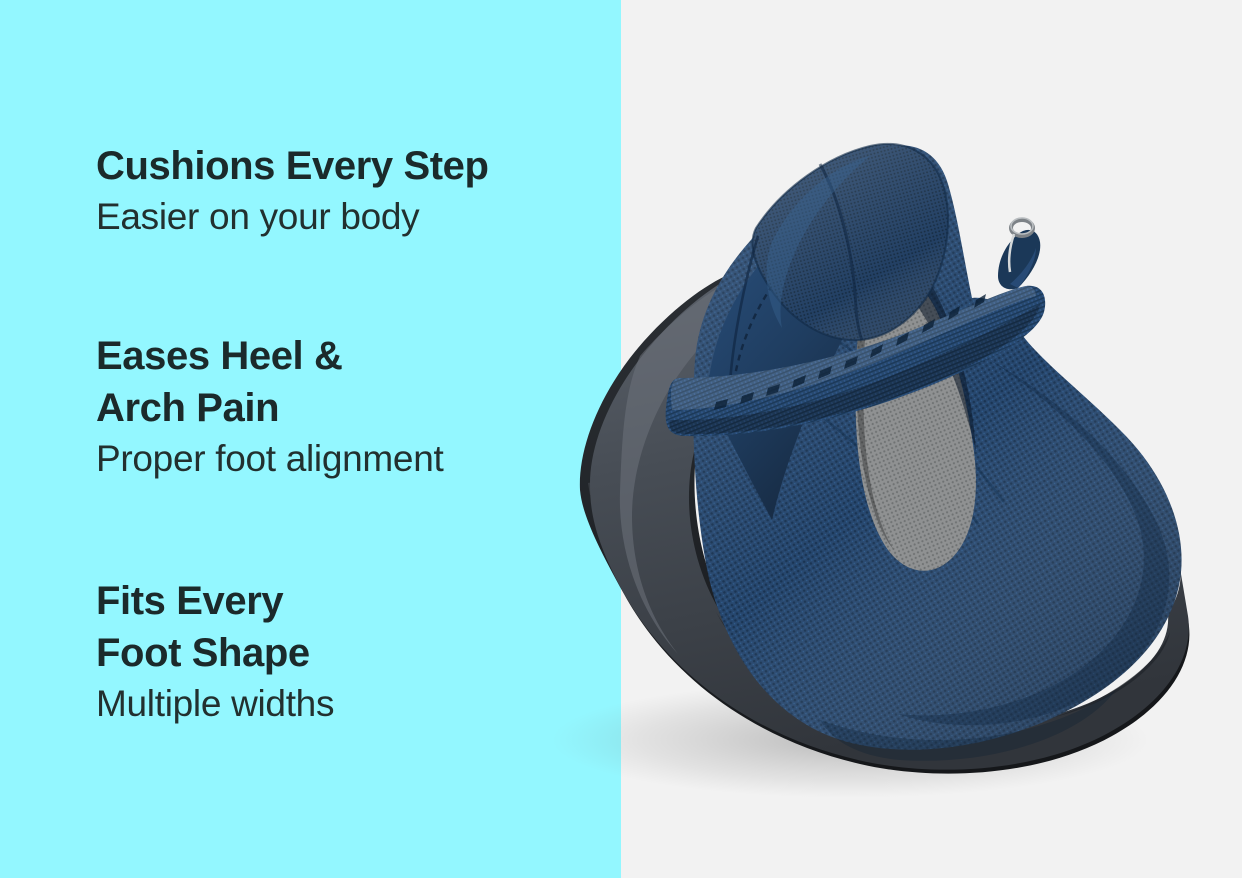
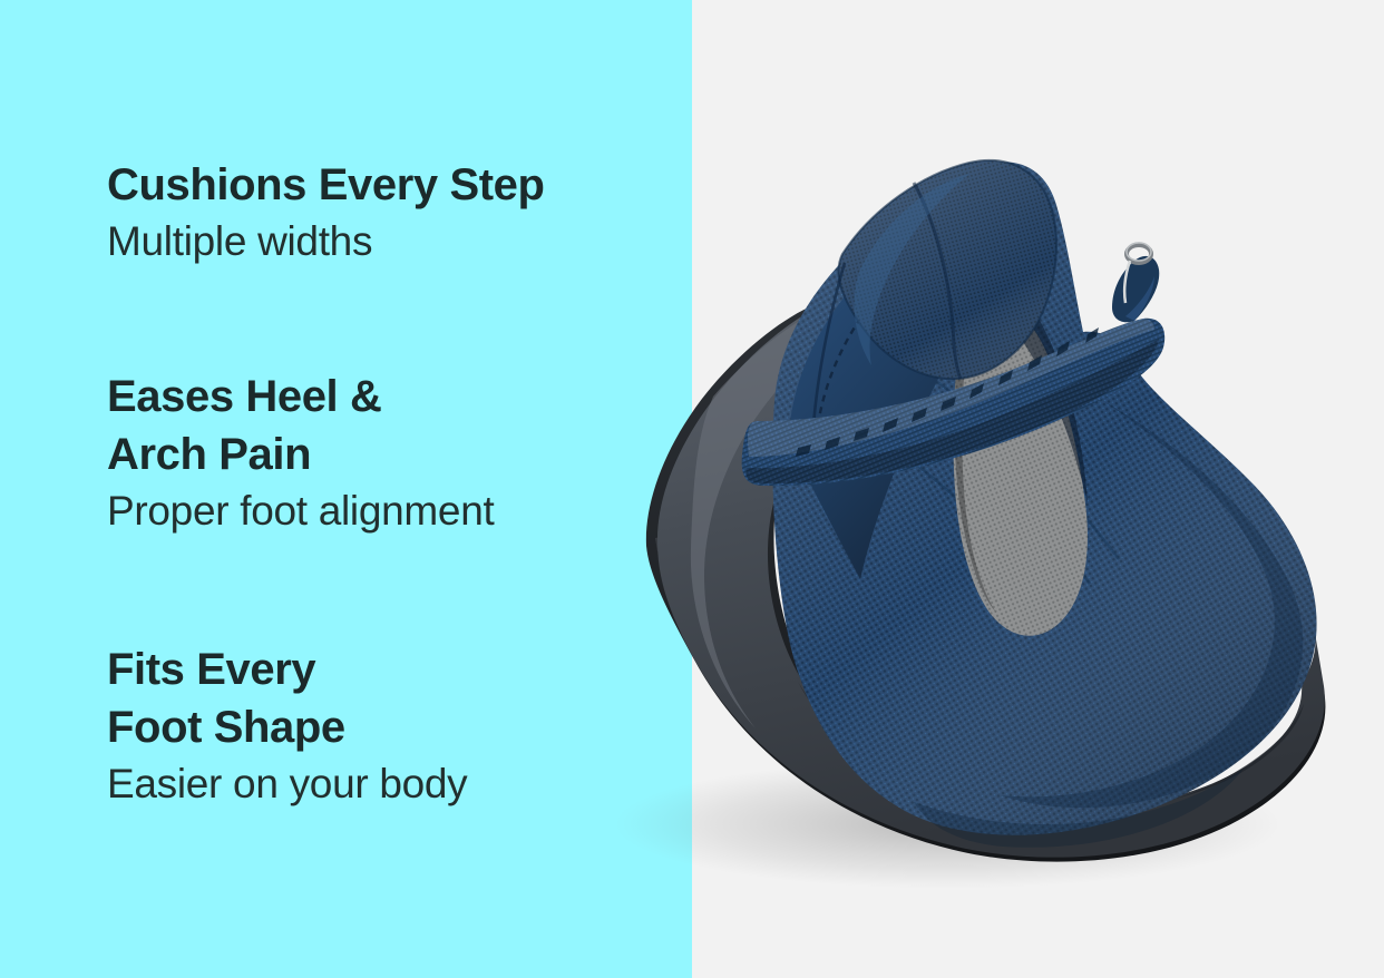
  Cushions Every Step
- Easier on your body
+ Multiple widths
  Eases Heel &
  Arch Pain
  Proper foot alignment
  Fits Every
  Foot Shape
- Multiple widths
+ Easier on your body
